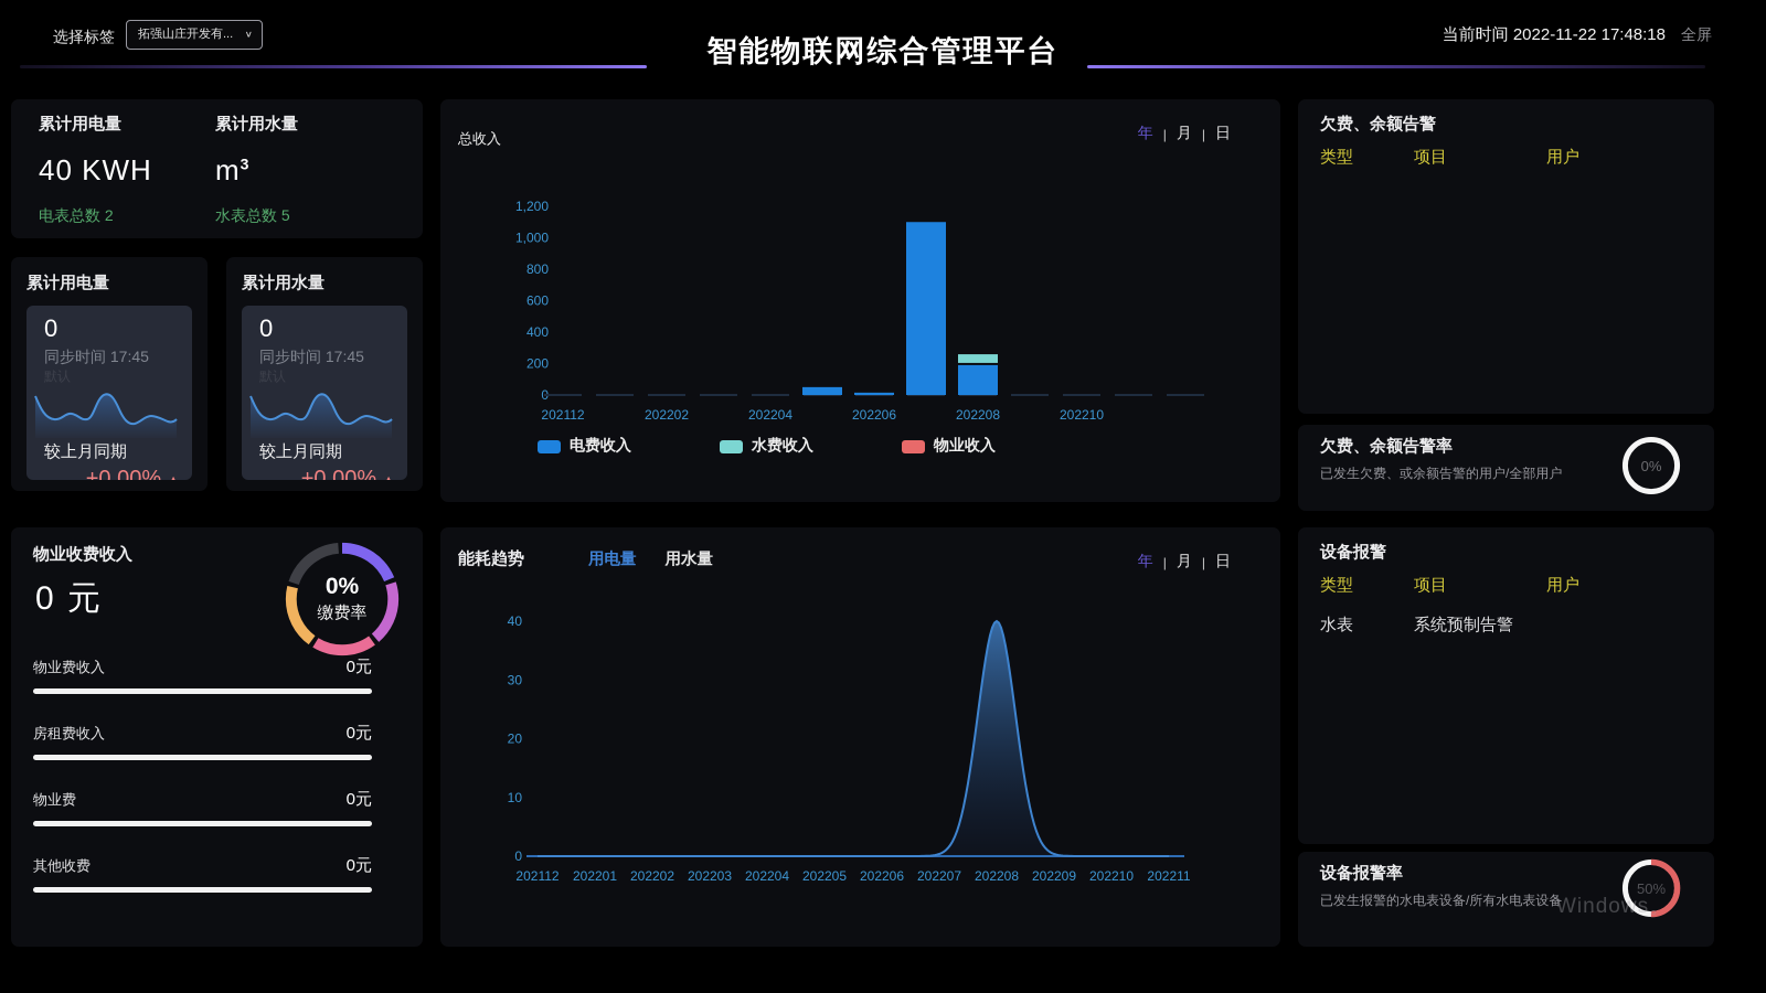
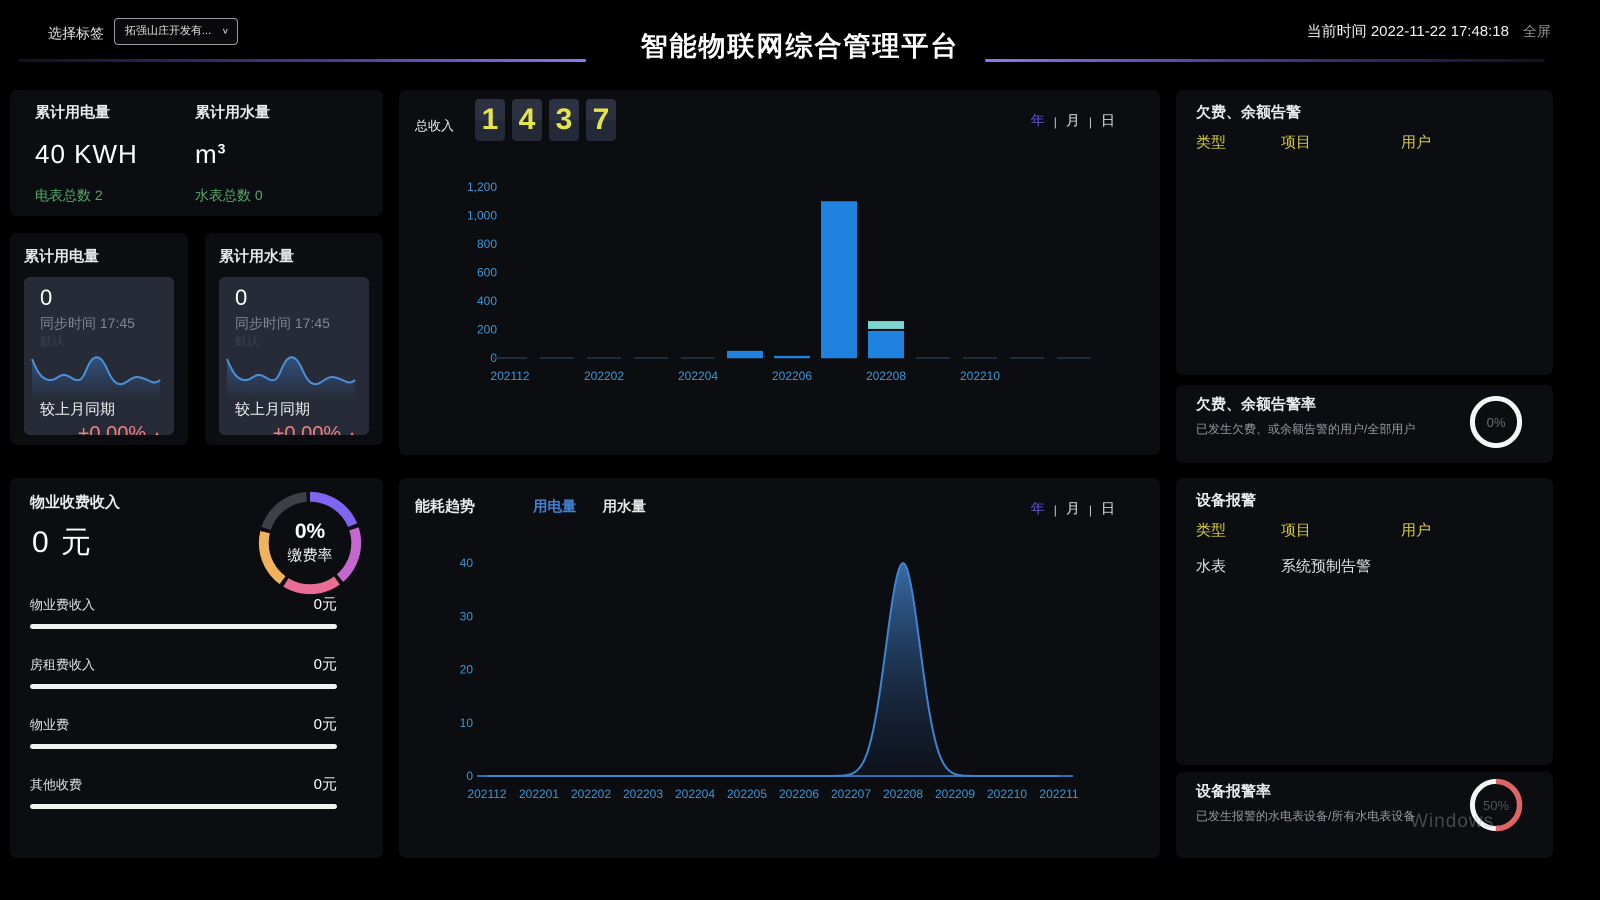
  选择标签
  拓强山庄开发有...
  ∨
  智能物联网综合管理平台
  当前时间 2022-11-22 17:48:18
  全屏
  累计用电量
  40 KWH
  电表总数 2
  累计用水量
  m3
- 水表总数 5
+ 水表总数 0
  累计用电量
  0
  同步时间 17:45
  较上月同期
  +0.00%
  ▲
  累计用水量
  0
  同步时间 17:45
  较上月同期
  +0.00%
  ▲
  物业收费收入
  0 元
  0%
  缴费率
  物业费收入
  0元
  房租费收入
  0元
  物业费
  0元
  其他收费
  0元
  总收入
+ 1
+ 4
+ 3
+ 7
  年
  |
  月
  |
  日
  200
  400
  600
  800
  1,000
  1,200
  202112
  202202
  202204
  202206
  202208
  202210
- 电费收入
- 水费收入
- 物业收入
  能耗趋势
  用电量
  用水量
  年
  |
  月
  |
  日
  0
  10
  20
  30
  40
  202112
  202201
  202202
  202203
  202204
  202205
  202206
  202207
  202208
  202209
  202210
  202211
  欠费、余额告警
  类型
  项目
  用户
  欠费、余额告警率
  已发生欠费、或余额告警的用户/全部用户
  0%
  设备报警
  类型
  项目
  用户
  水表
  系统预制告警
  设备报警率
  已发生报警的水电表设备/所有水电表设备
  50%
  Windows。
